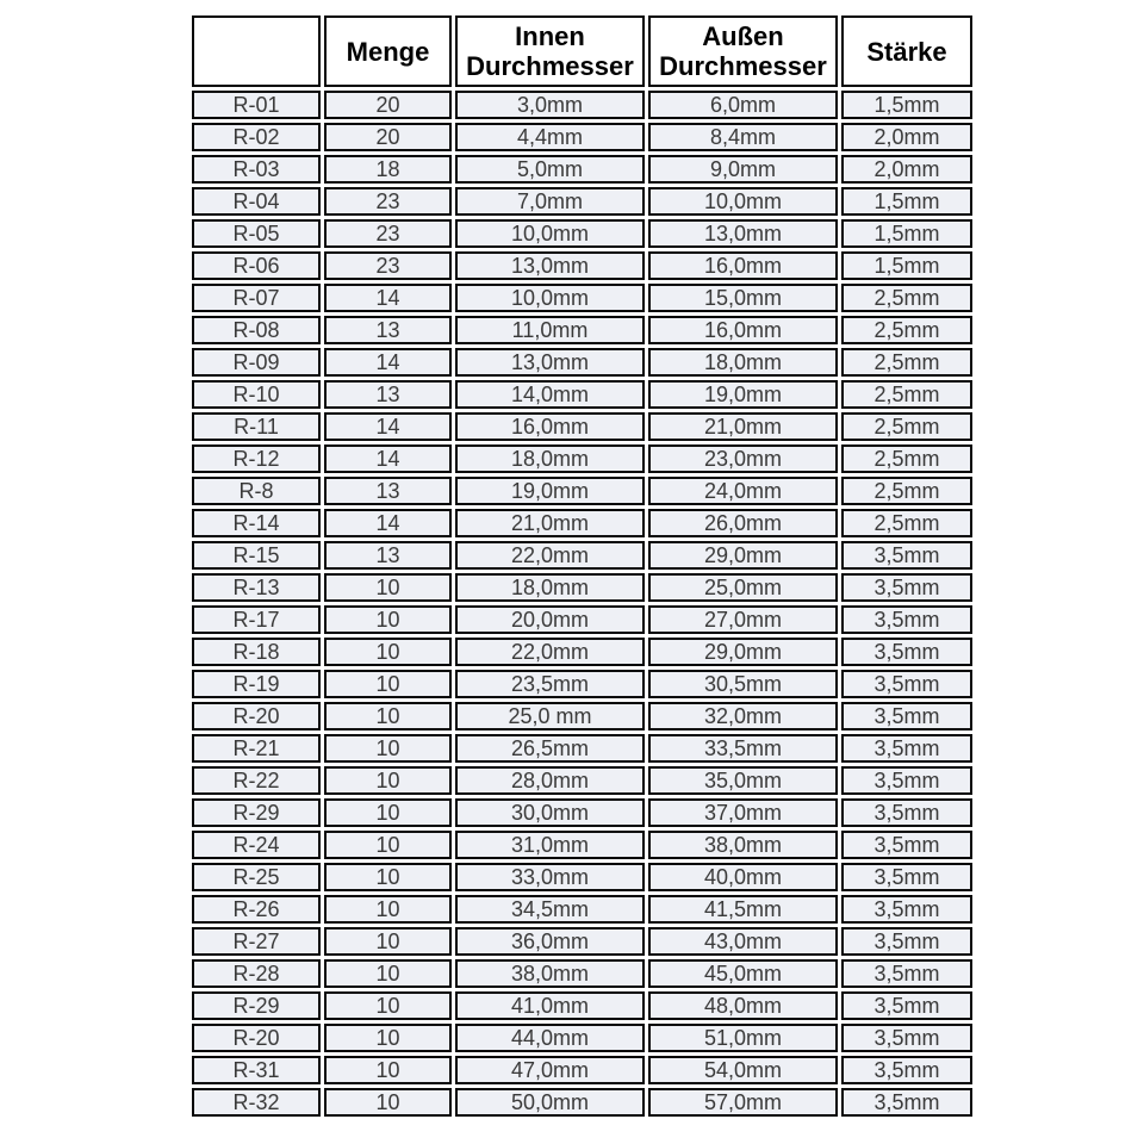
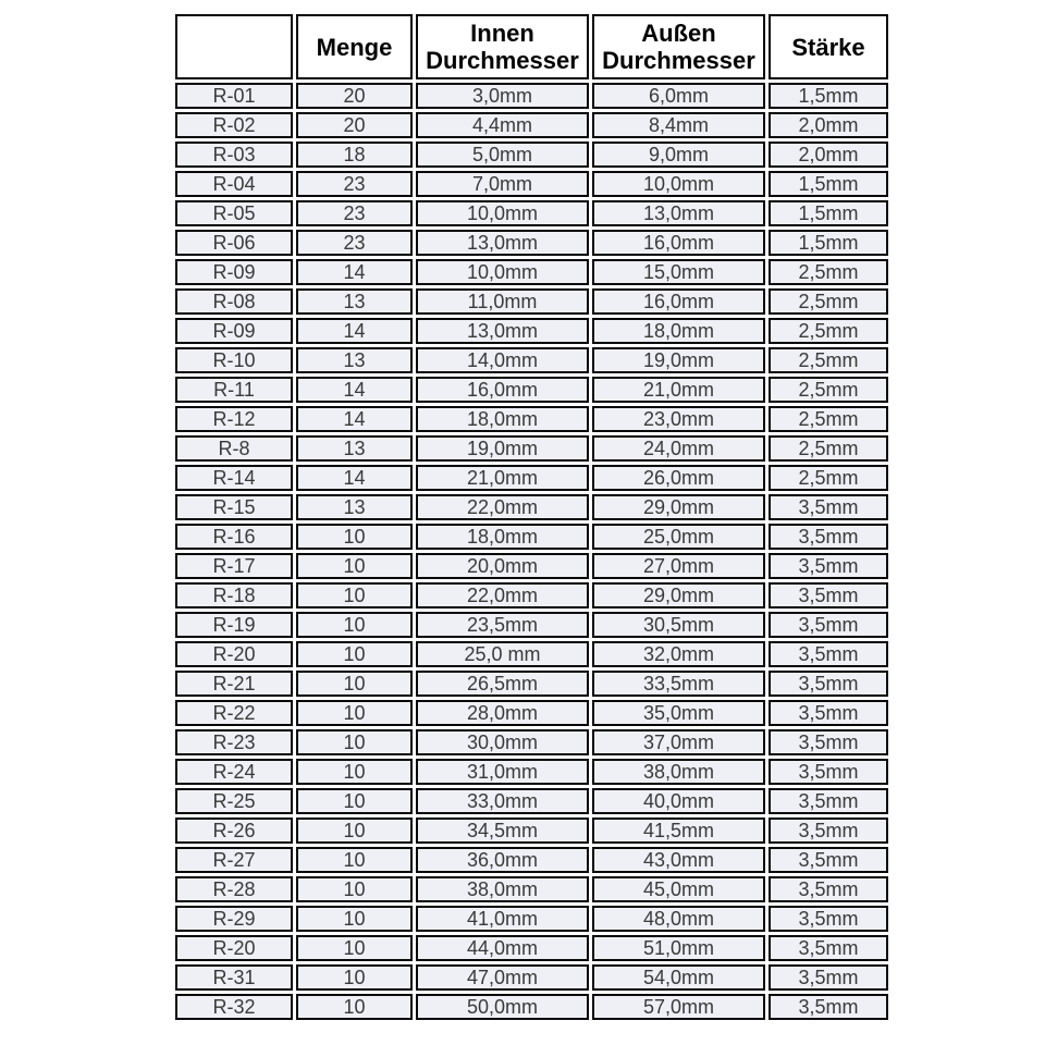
  	Menge	Innen Durchmesser	Außen Durchmesser	Stärke
  R-01	20	3,0mm	6,0mm	1,5mm
  R-02	20	4,4mm	8,4mm	2,0mm
  R-03	18	5,0mm	9,0mm	2,0mm
  R-04	23	7,0mm	10,0mm	1,5mm
  R-05	23	10,0mm	13,0mm	1,5mm
  R-06	23	13,0mm	16,0mm	1,5mm
- R-07	14	10,0mm	15,0mm	2,5mm
+ R-09	14	10,0mm	15,0mm	2,5mm
  R-08	13	11,0mm	16,0mm	2,5mm
  R-09	14	13,0mm	18,0mm	2,5mm
  R-10	13	14,0mm	19,0mm	2,5mm
  R-11	14	16,0mm	21,0mm	2,5mm
  R-12	14	18,0mm	23,0mm	2,5mm
  R-8	13	19,0mm	24,0mm	2,5mm
  R-14	14	21,0mm	26,0mm	2,5mm
  R-15	13	22,0mm	29,0mm	3,5mm
- R-13	10	18,0mm	25,0mm	3,5mm
+ R-16	10	18,0mm	25,0mm	3,5mm
  R-17	10	20,0mm	27,0mm	3,5mm
  R-18	10	22,0mm	29,0mm	3,5mm
  R-19	10	23,5mm	30,5mm	3,5mm
  R-20	10	25,0 mm	32,0mm	3,5mm
  R-21	10	26,5mm	33,5mm	3,5mm
  R-22	10	28,0mm	35,0mm	3,5mm
- R-29	10	30,0mm	37,0mm	3,5mm
+ R-23	10	30,0mm	37,0mm	3,5mm
  R-24	10	31,0mm	38,0mm	3,5mm
  R-25	10	33,0mm	40,0mm	3,5mm
  R-26	10	34,5mm	41,5mm	3,5mm
  R-27	10	36,0mm	43,0mm	3,5mm
  R-28	10	38,0mm	45,0mm	3,5mm
  R-29	10	41,0mm	48,0mm	3,5mm
  R-20	10	44,0mm	51,0mm	3,5mm
  R-31	10	47,0mm	54,0mm	3,5mm
  R-32	10	50,0mm	57,0mm	3,5mm
